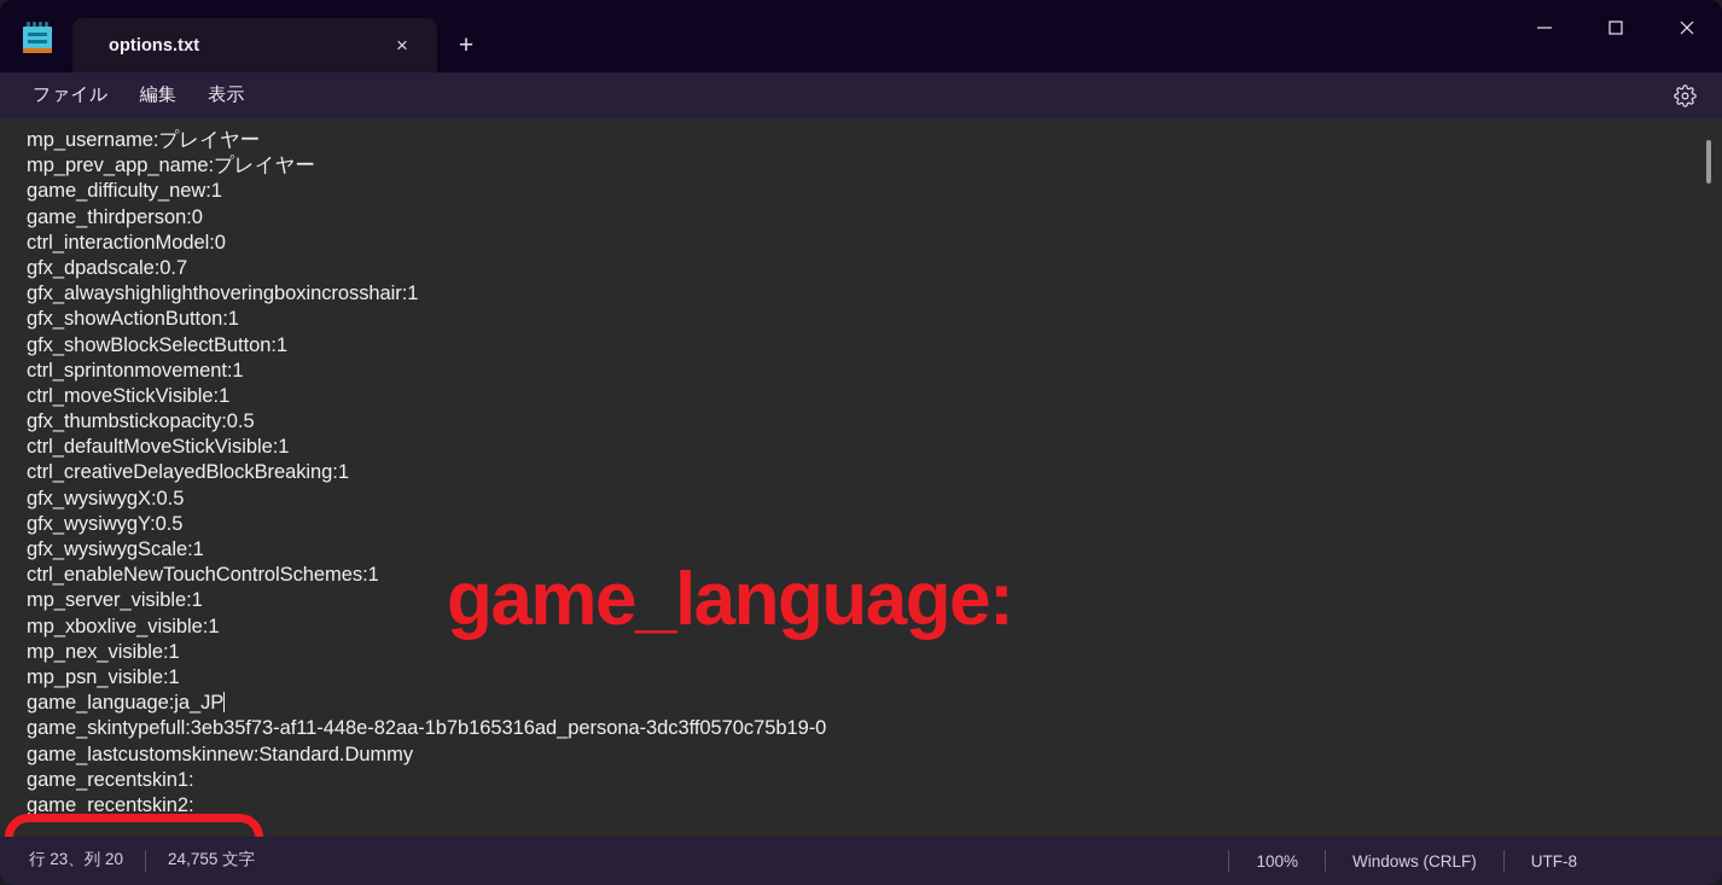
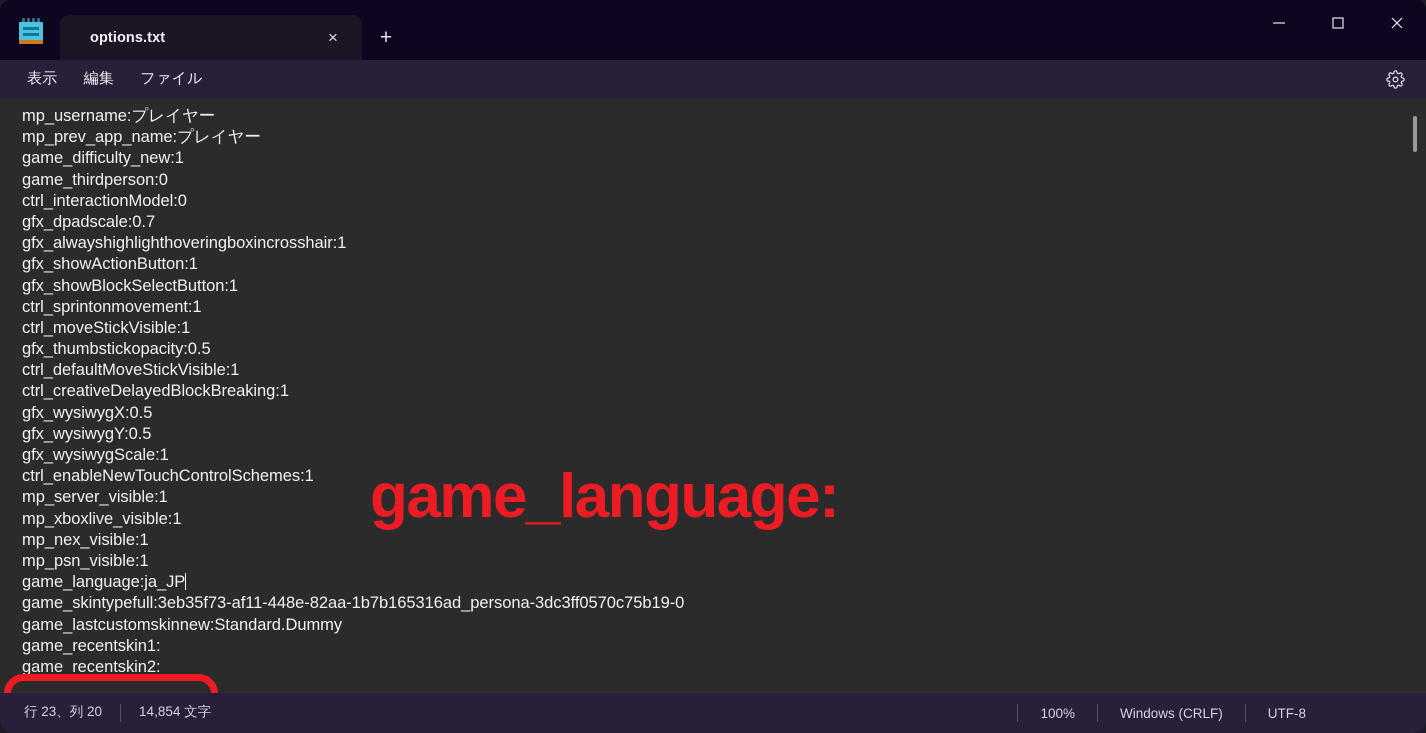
  options.txt
  ×
  +
- ファイル
+ 表示
  編集
- 表示
+ ファイル
  mp_username:プレイヤー
  mp_prev_app_name:プレイヤー
  game_difficulty_new:1
  game_thirdperson:0
  ctrl_interactionModel:0
  gfx_dpadscale:0.7
  gfx_alwayshighlighthoveringboxincrosshair:1
  gfx_showActionButton:1
  gfx_showBlockSelectButton:1
  ctrl_sprintonmovement:1
  ctrl_moveStickVisible:1
  gfx_thumbstickopacity:0.5
  ctrl_defaultMoveStickVisible:1
  ctrl_creativeDelayedBlockBreaking:1
  gfx_wysiwygX:0.5
  gfx_wysiwygY:0.5
  gfx_wysiwygScale:1
  ctrl_enableNewTouchControlSchemes:1
  mp_server_visible:1
  mp_xboxlive_visible:1
  mp_nex_visible:1
  mp_psn_visible:1
  game_language:ja_JP
  game_skintypefull:3eb35f73-af11-448e-82aa-1b7b165316ad_persona-3dc3ff0570c75b19-0
  game_lastcustomskinnew:Standard.Dummy
  game_recentskin1:
  game_recentskin2:
  game_language:
  行 23、列 20
- 24,755 文字
+ 14,854 文字
  100%
  Windows (CRLF)
  UTF-8
